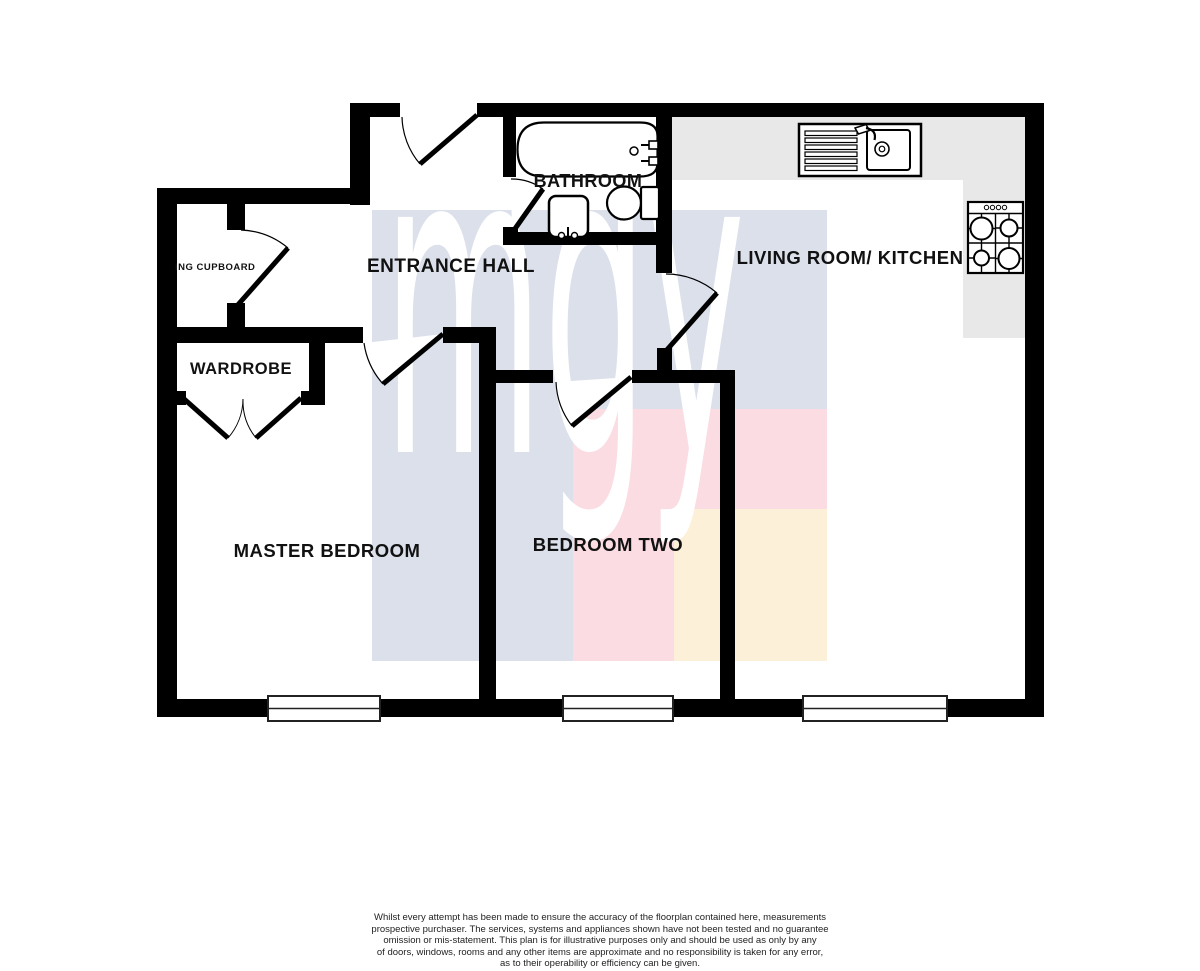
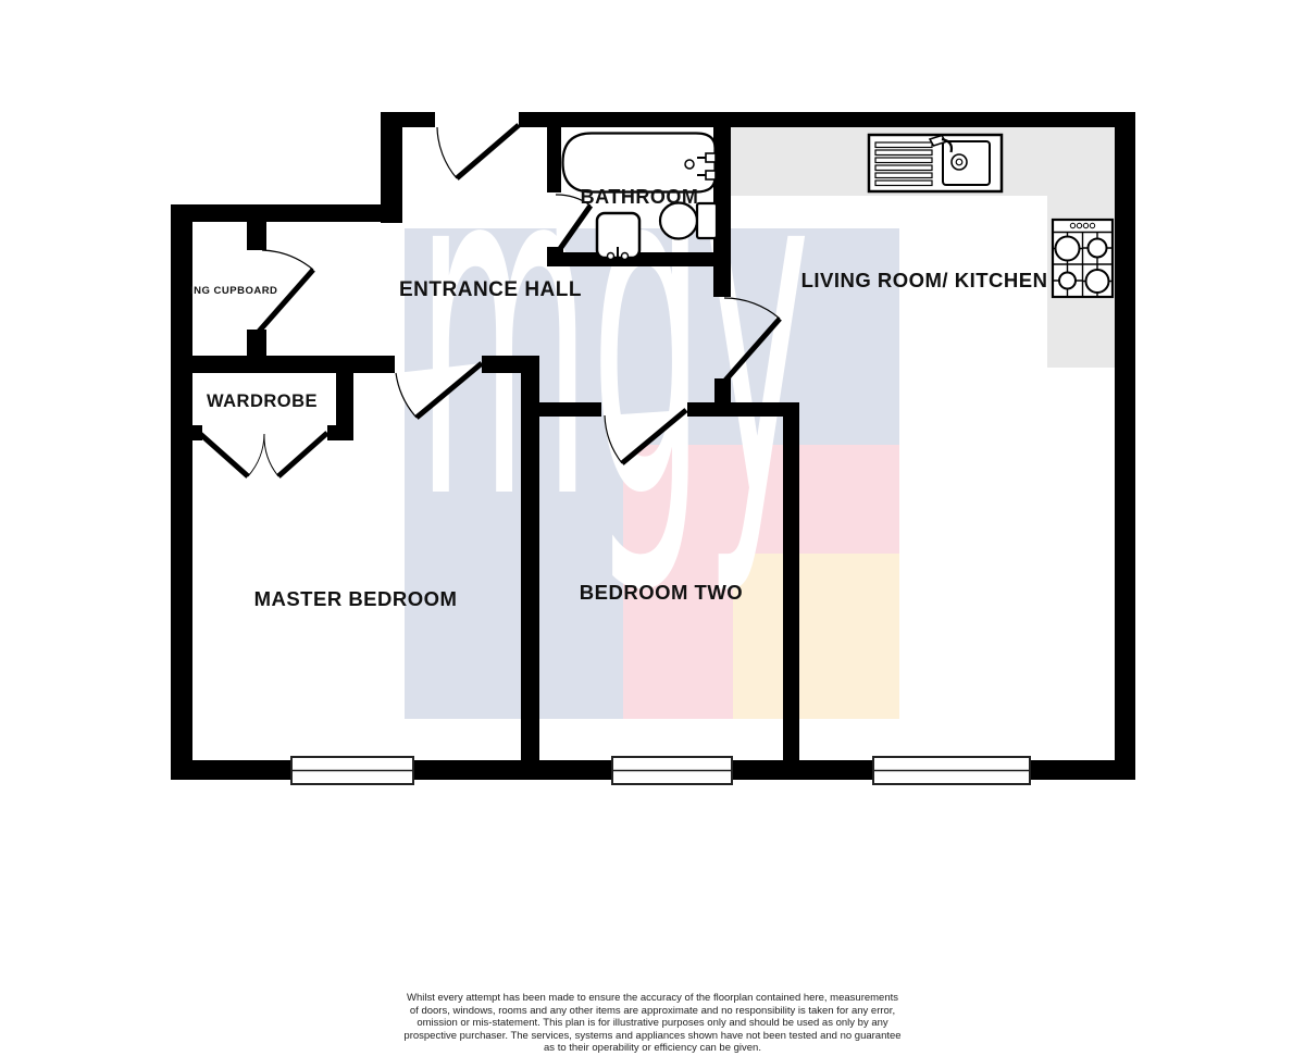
  mgy
  BATHROOM
  LIVING ROOM/ KITCHEN
  ENTRANCE HALL
  ING CUPBOARD
  WARDROBE
  MASTER BEDROOM
  BEDROOM TWO
  Whilst every attempt has been made to ensure the accuracy of the floorplan contained here, measurements
- prospective purchaser. The services, systems and appliances shown have not been tested and no guarantee
+ of doors, windows, rooms and any other items are approximate and no responsibility is taken for any error,
  omission or mis-statement. This plan is for illustrative purposes only and should be used as only by any
- of doors, windows, rooms and any other items are approximate and no responsibility is taken for any error,
+ prospective purchaser. The services, systems and appliances shown have not been tested and no guarantee
  as to their operability or efficiency can be given.
